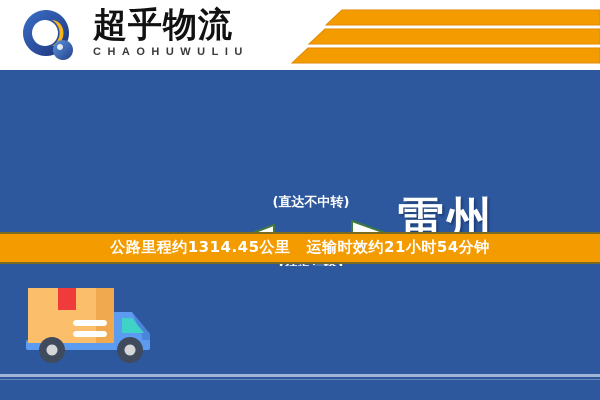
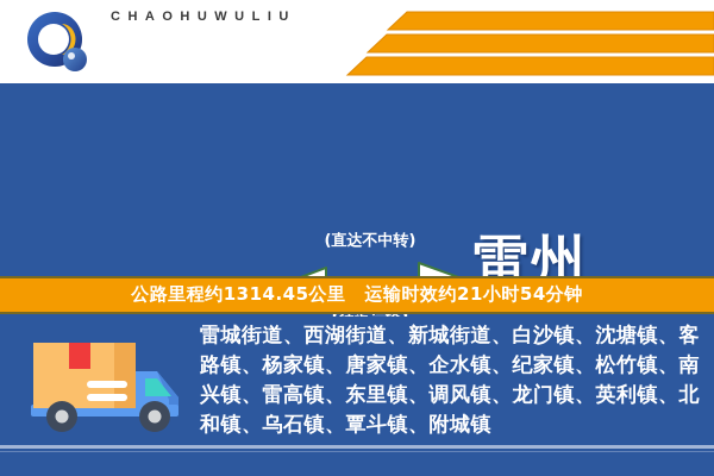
- 超乎物流
  CHAOHUWULIU
  (直达不中转)
  雷州
  公路里程约1314.45公里 运输时效约21小时54分钟
+ 雷城街道、西湖街道、新城街道、白沙镇、沈塘镇、客路镇、杨家镇、唐家镇、企水镇、纪家镇、松竹镇、南兴镇、雷高镇、东里镇、调风镇、龙门镇、英利镇、北和镇、乌石镇、覃斗镇、附城镇
